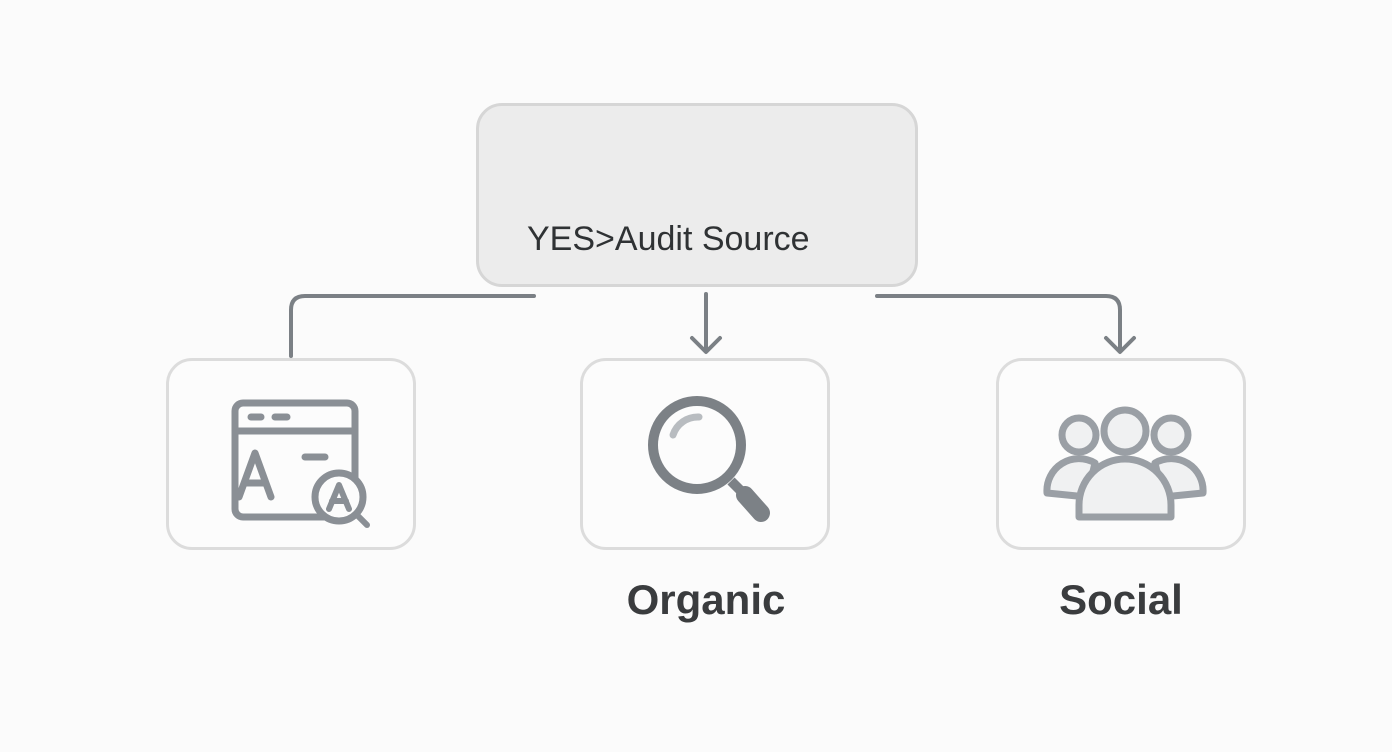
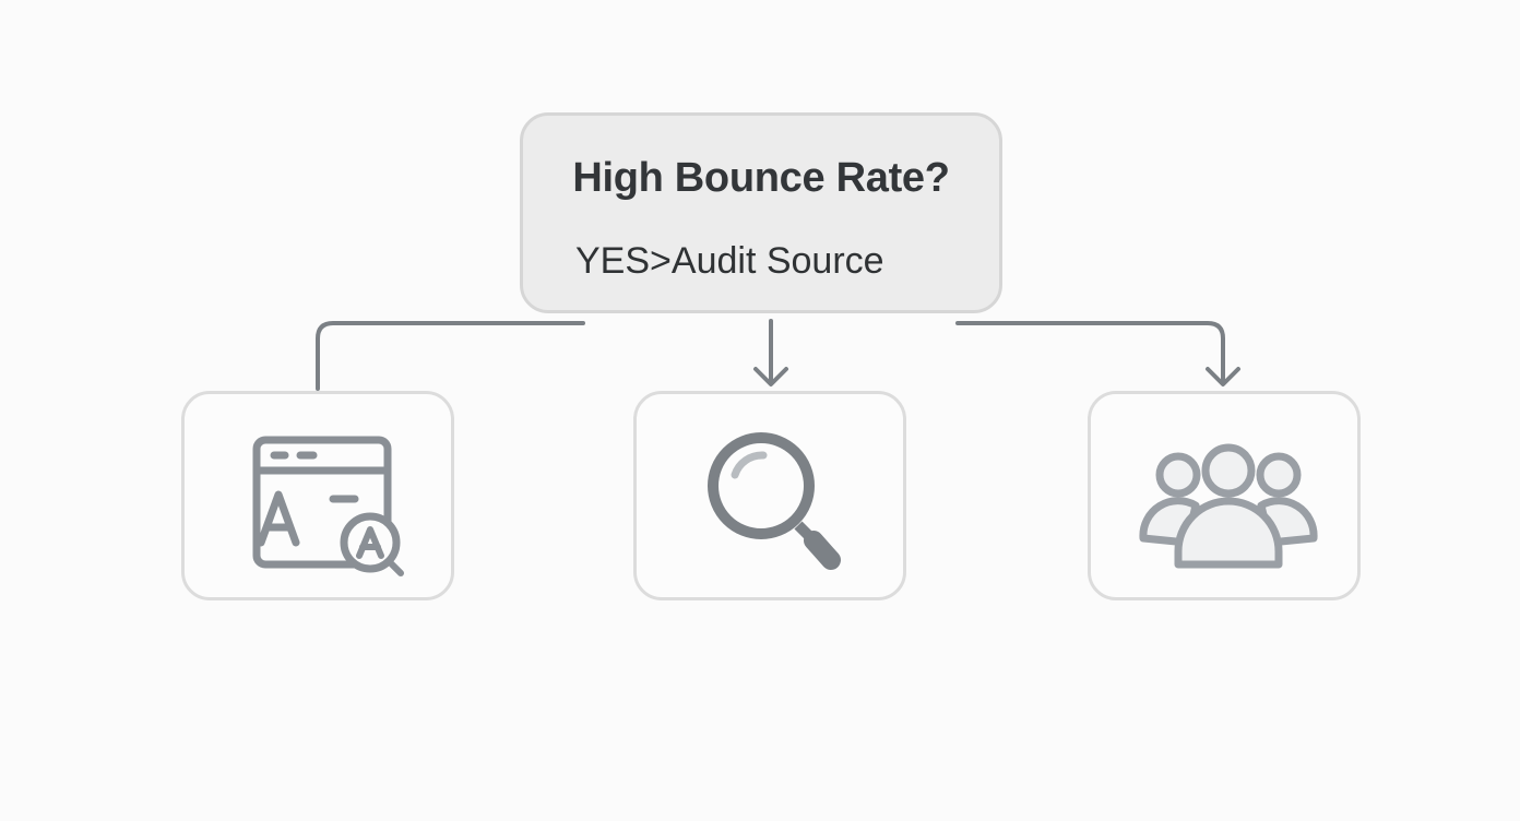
+ High Bounce Rate?
  YES>Audit Source
- Organic
- Social
